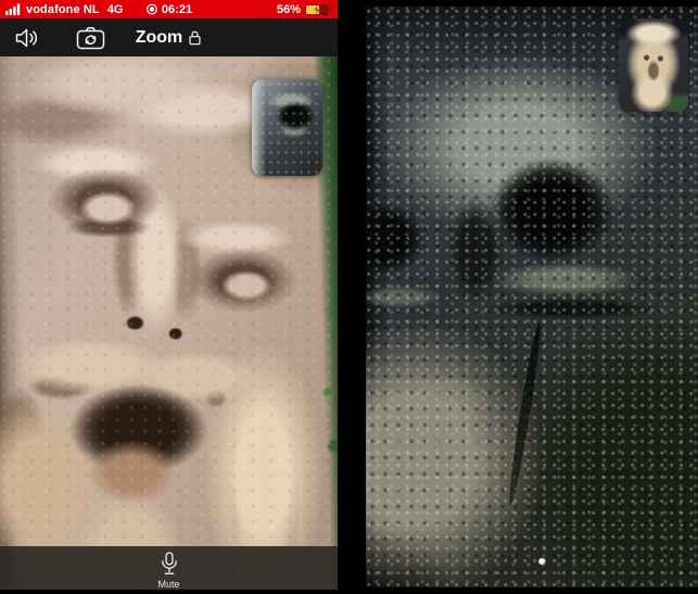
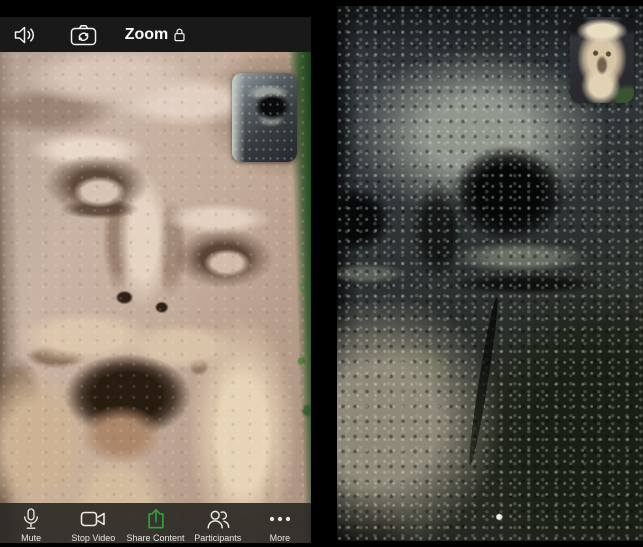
- vodafone NL
- 4G
- 06:21
- 56%
  Zoom
  Mute
+ Stop Video
+ Share Content
+ Participants
+ More
